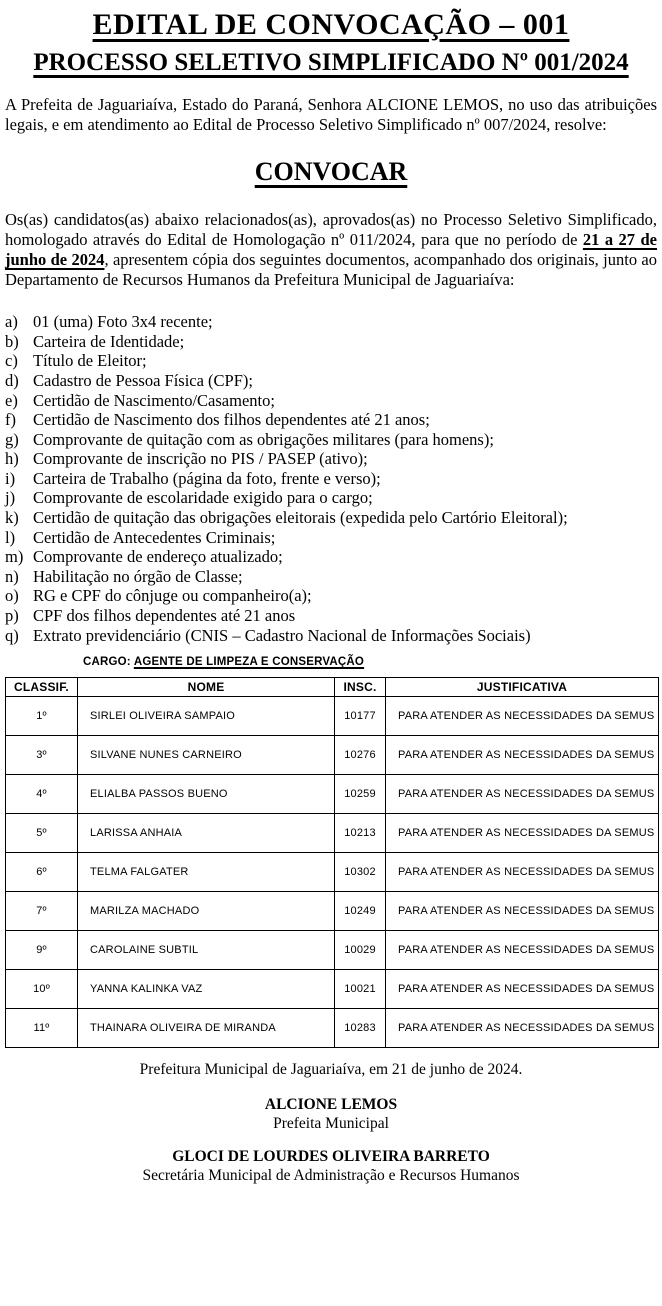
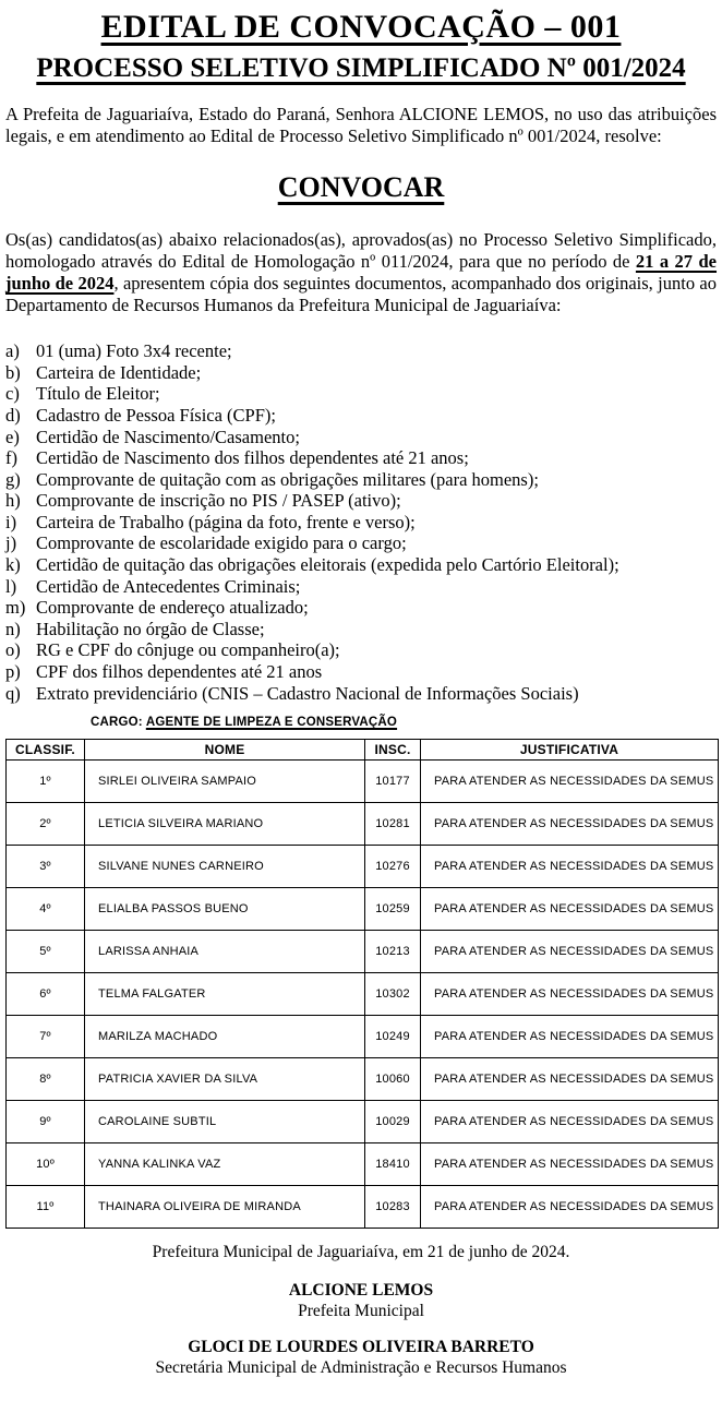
  EDITAL DE CONVOCAÇÃO – 001
  PROCESSO SELETIVO SIMPLIFICADO Nº 001/2024
- A Prefeita de Jaguariaíva, Estado do Paraná, Senhora ALCIONE LEMOS, no uso das atribuições legais, e em atendimento ao Edital de Processo Seletivo Simplificado nº 007/2024, resolve:
+ A Prefeita de Jaguariaíva, Estado do Paraná, Senhora ALCIONE LEMOS, no uso das atribuições legais, e em atendimento ao Edital de Processo Seletivo Simplificado nº 001/2024, resolve:
  CONVOCAR
  Os(as) candidatos(as) abaixo relacionados(as), aprovados(as) no Processo Seletivo Simplificado, homologado através do Edital de Homologação nº 011/2024, para que no período de 21 a 27 de junho de 2024, apresentem cópia dos seguintes documentos, acompanhado dos originais, junto ao Departamento de Recursos Humanos da Prefeitura Municipal de Jaguariaíva:
  a)
  01 (uma) Foto 3x4 recente;
  b)
  Carteira de Identidade;
  c)
  Título de Eleitor;
  d)
  Cadastro de Pessoa Física (CPF);
  e)
  Certidão de Nascimento/Casamento;
  f)
  Certidão de Nascimento dos filhos dependentes até 21 anos;
  g)
  Comprovante de quitação com as obrigações militares (para homens);
  h)
  Comprovante de inscrição no PIS / PASEP (ativo);
  i)
  Carteira de Trabalho (página da foto, frente e verso);
  j)
  Comprovante de escolaridade exigido para o cargo;
  k)
  Certidão de quitação das obrigações eleitorais (expedida pelo Cartório Eleitoral);
  l)
  Certidão de Antecedentes Criminais;
  m)
  Comprovante de endereço atualizado;
  n)
  Habilitação no órgão de Classe;
  o)
  RG e CPF do cônjuge ou companheiro(a);
  p)
  CPF dos filhos dependentes até 21 anos
  q)
  Extrato previdenciário (CNIS – Cadastro Nacional de Informações Sociais)
  CARGO: AGENTE DE LIMPEZA E CONSERVAÇÃO
  CLASSIF.	NOME	INSC.	JUSTIFICATIVA
  1º	SIRLEI OLIVEIRA SAMPAIO	10177	PARA ATENDER AS NECESSIDADES DA SEMUS
+ 2º	LETICIA SILVEIRA MARIANO	10281	PARA ATENDER AS NECESSIDADES DA SEMUS
  3º	SILVANE NUNES CARNEIRO	10276	PARA ATENDER AS NECESSIDADES DA SEMUS
  4º	ELIALBA PASSOS BUENO	10259	PARA ATENDER AS NECESSIDADES DA SEMUS
  5º	LARISSA ANHAIA	10213	PARA ATENDER AS NECESSIDADES DA SEMUS
  6º	TELMA FALGATER	10302	PARA ATENDER AS NECESSIDADES DA SEMUS
  7º	MARILZA MACHADO	10249	PARA ATENDER AS NECESSIDADES DA SEMUS
+ 8º	PATRICIA XAVIER DA SILVA	10060	PARA ATENDER AS NECESSIDADES DA SEMUS
  9º	CAROLAINE SUBTIL	10029	PARA ATENDER AS NECESSIDADES DA SEMUS
- 10º	YANNA KALINKA VAZ	10021	PARA ATENDER AS NECESSIDADES DA SEMUS
+ 10º	YANNA KALINKA VAZ	18410	PARA ATENDER AS NECESSIDADES DA SEMUS
  11º	THAINARA OLIVEIRA DE MIRANDA	10283	PARA ATENDER AS NECESSIDADES DA SEMUS
  Prefeitura Municipal de Jaguariaíva, em 21 de junho de 2024.
  ALCIONE LEMOS
  Prefeita Municipal
  GLOCI DE LOURDES OLIVEIRA BARRETO
  Secretária Municipal de Administração e Recursos Humanos
